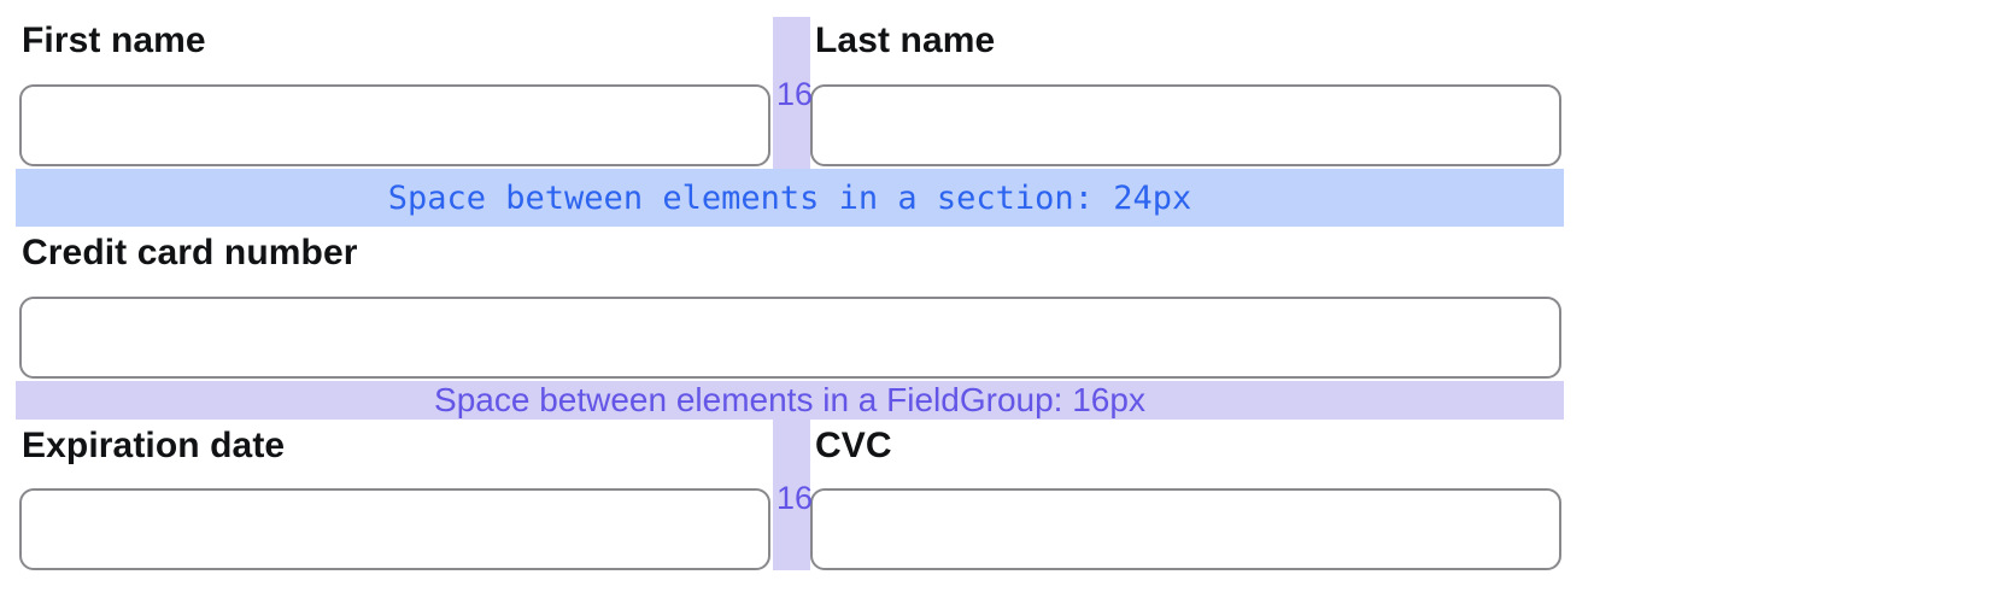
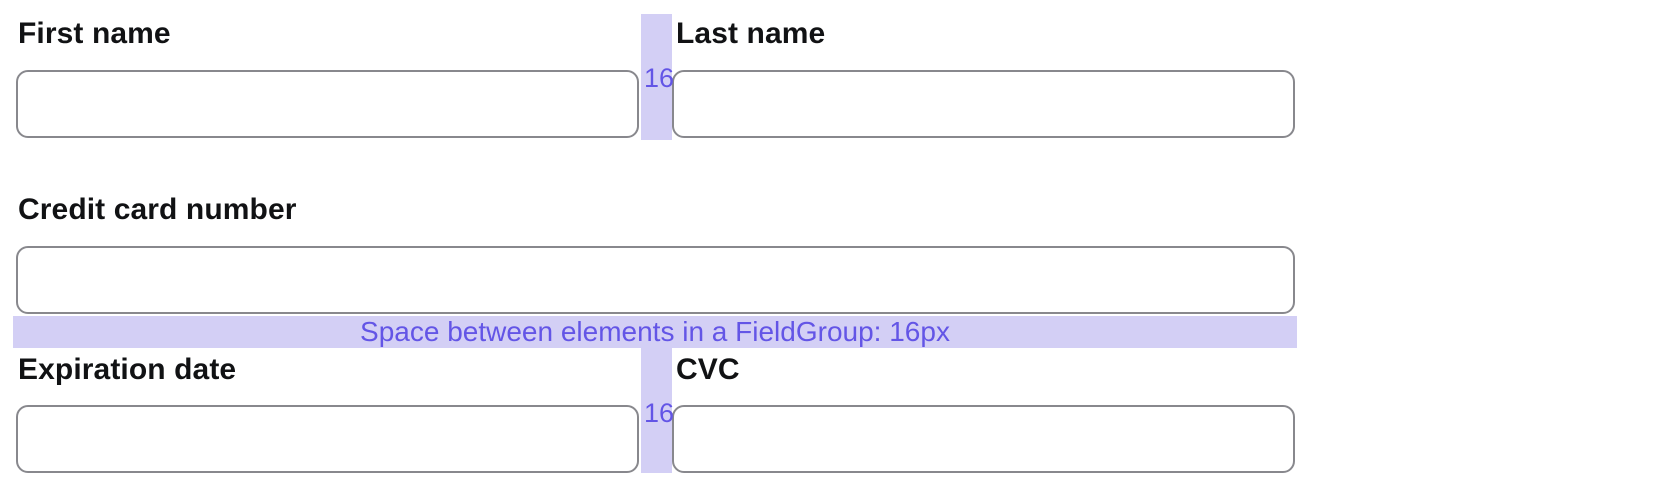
  16
  16
  First name
  Last name
- Space between elements in a section: 24px
  Credit card number
  Space between elements in a FieldGroup: 16px
  Expiration date
  CVC
